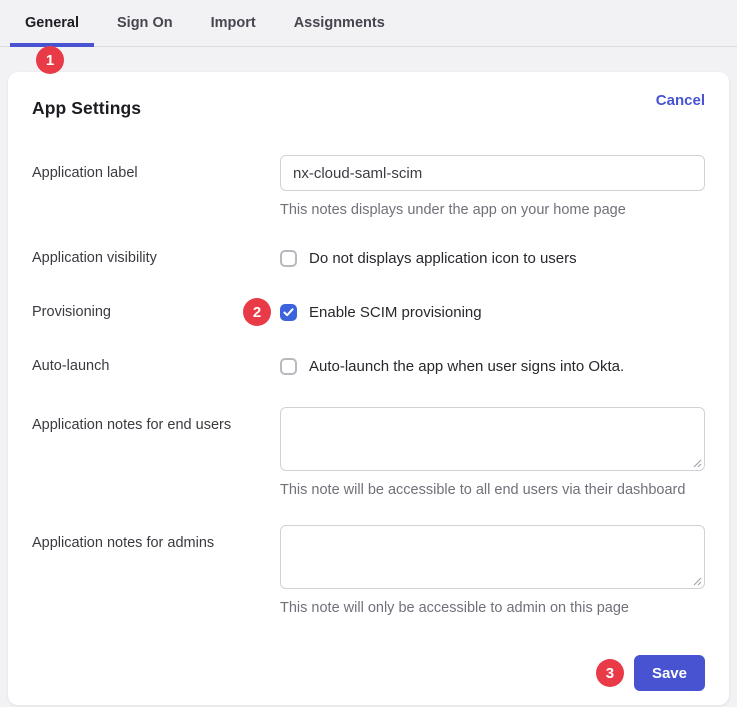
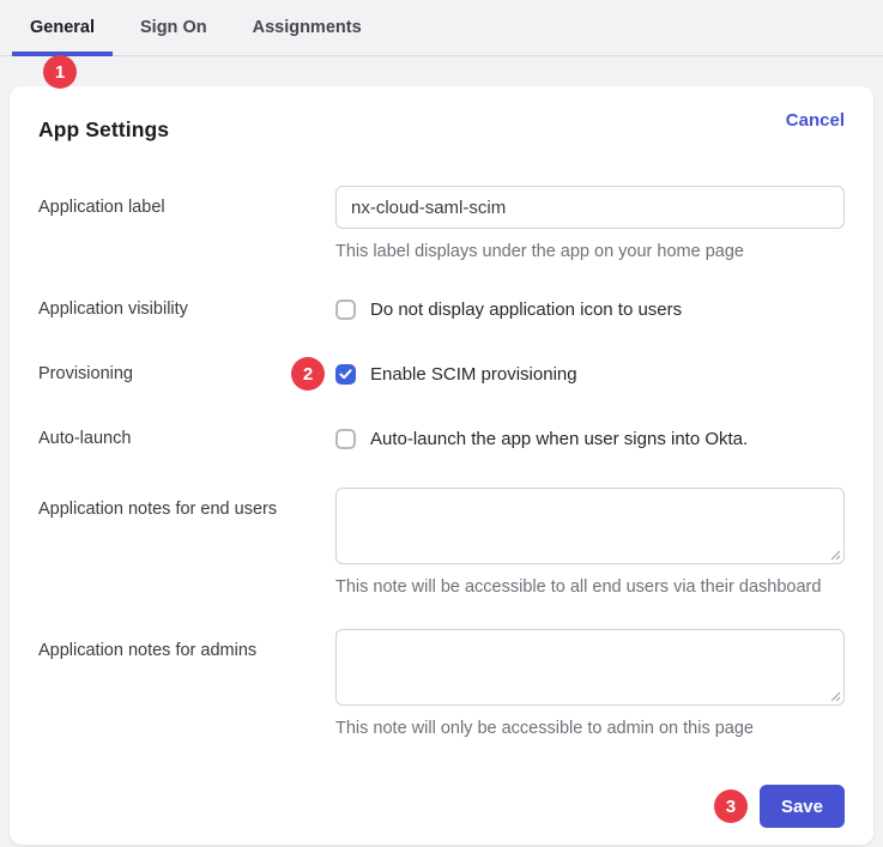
  General
  Sign On
- Import
  Assignments
  1
  App Settings
  Cancel
  Application label
  nx-cloud-saml-scim
- This notes displays under the app on your home page
+ This label displays under the app on your home page
  Application visibility
- Do not displays application icon to users
+ Do not display application icon to users
  Provisioning
  2
  Enable SCIM provisioning
  Auto-launch
  Auto-launch the app when user signs into Okta.
  Application notes for end users
  This note will be accessible to all end users via their dashboard
  Application notes for admins
  This note will only be accessible to admin on this page
  3
  Save
